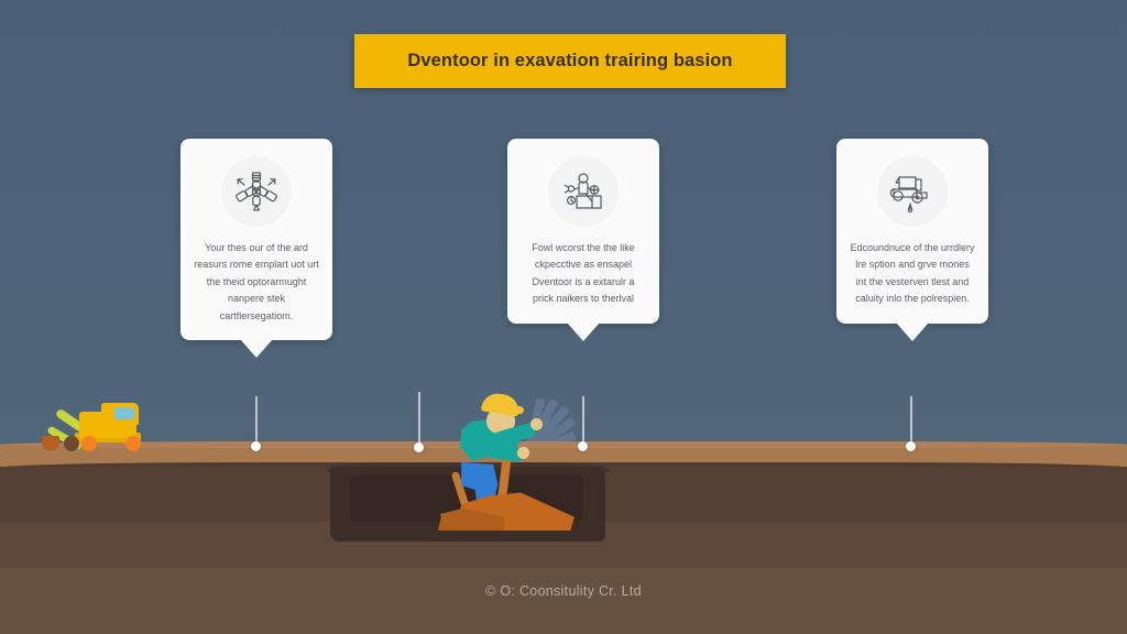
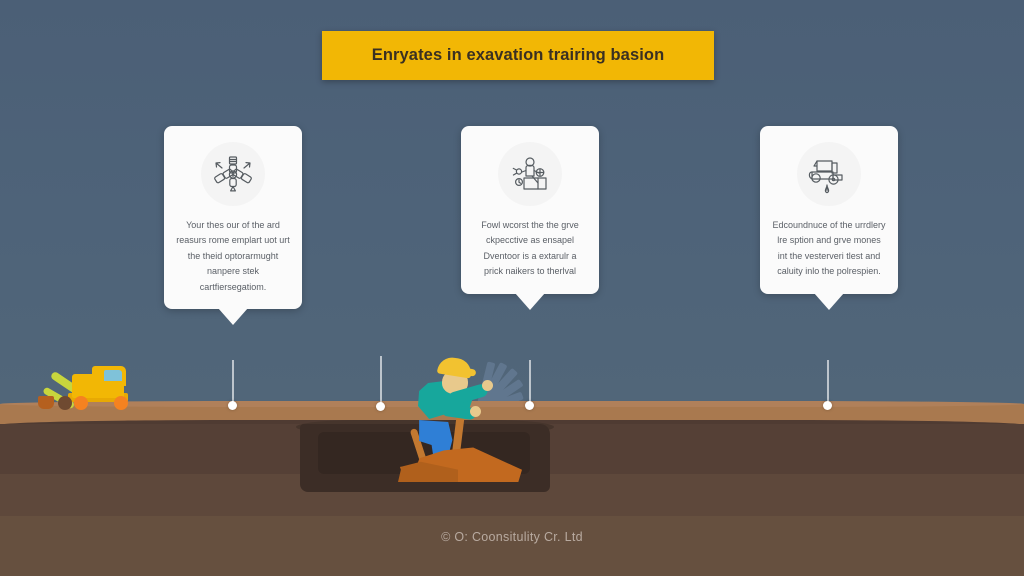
- Dventoor in exavation trairing basion
+ Enryates in exavation trairing basion
  Your thes our of the ard reasurs rome emplart uot urt the theid optorarmught nanpere stek cartfiersegatiom.
- Fowl wcorst the the like ckpecctive as ensapel Dventoor is a extarulr a prick naikers to therlval
+ Fowl wcorst the the grve ckpecctive as ensapel Dventoor is a extarulr a prick naikers to therlval
  Edcoundnuce of the urrdlery lre sption and grve mones int the vesterveri tlest and caluity inlo the polrespien.
  © O: Coonsitulity Cr. Ltd
